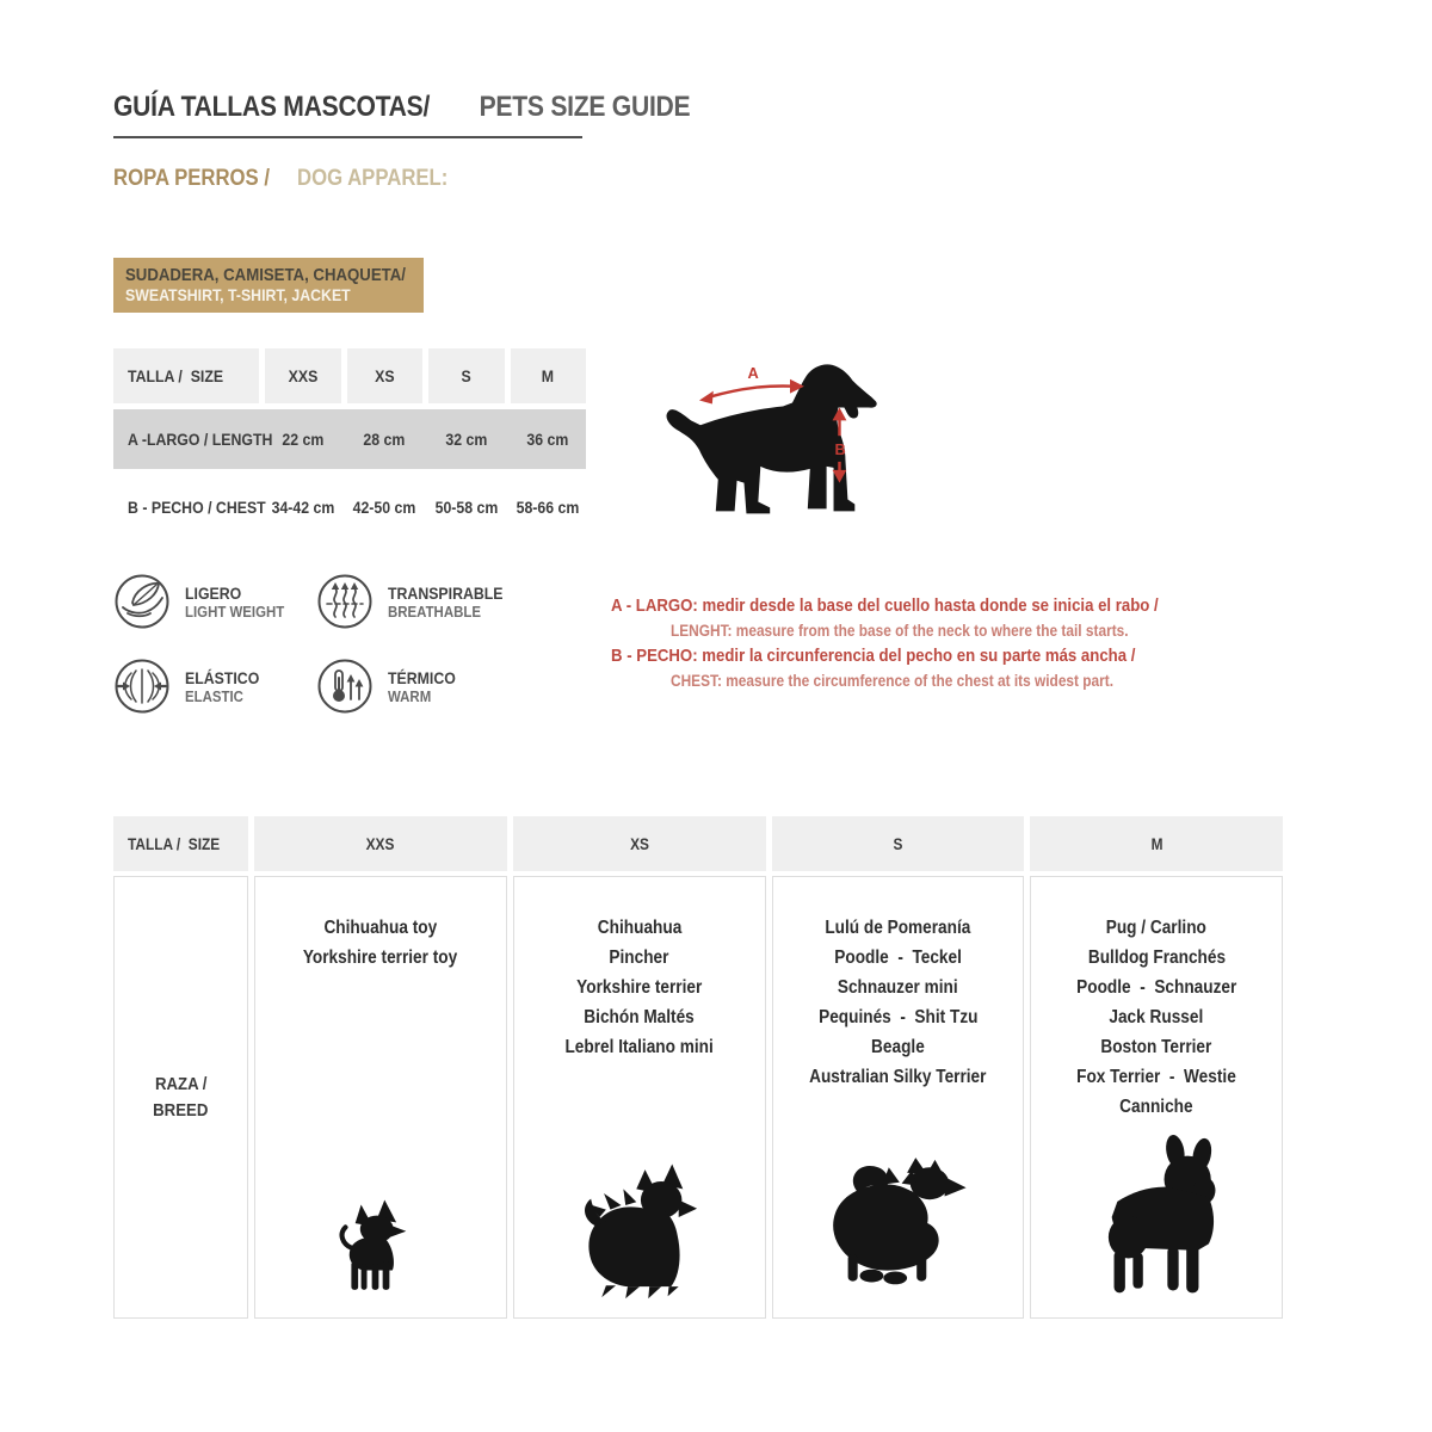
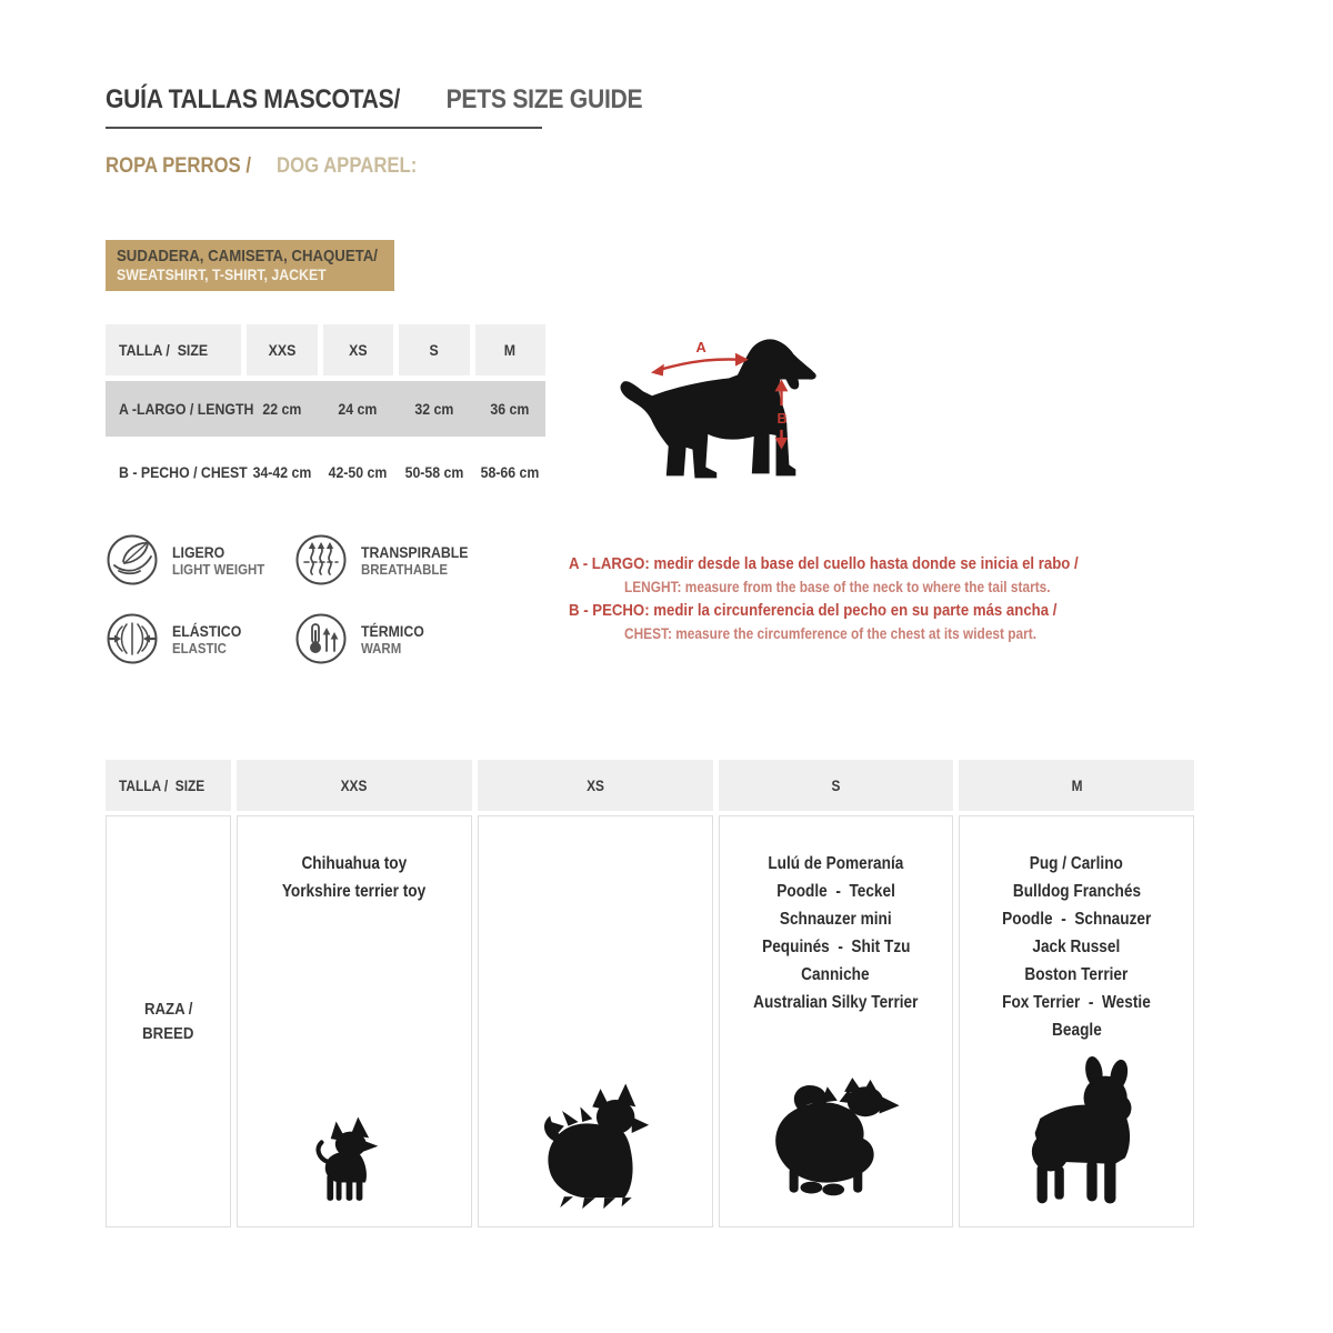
  GUÍA TALLAS MASCOTAS/ PETS SIZE GUIDE
  ROPA PERROS / DOG APPAREL:
  SUDADERA, CAMISETA, CHAQUETA/
  SWEATSHIRT, T-SHIRT, JACKET
  TALLA / SIZE
  XXS
  XS
  S
  M
  A -LARGO / LENGTH
  22 cm
- 28 cm
+ 24 cm
  32 cm
  36 cm
  B - PECHO / CHEST
  34-42 cm
  42-50 cm
  50-58 cm
  58-66 cm
  A
  B
  LIGERO
  LIGHT WEIGHT
  TRANSPIRABLE
  BREATHABLE
  ELÁSTICO
  ELASTIC
  TÉRMICO
  WARM
  A - LARGO: medir desde la base del cuello hasta donde se inicia el rabo /
  LENGHT: measure from the base of the neck to where the tail starts.
  B - PECHO: medir la circunferencia del pecho en su parte más ancha /
  CHEST: measure the circumference of the chest at its widest part.
  TALLA / SIZE
  XXS
  XS
  S
  M
  RAZA /
  BREED
  Chihuahua toy
  Yorkshire terrier toy
- Chihuahua
- Pincher
- Yorkshire terrier
- Bichón Maltés
- Lebrel Italiano mini
  Lulú de Pomeranía
  Poodle - Teckel
  Schnauzer mini
  Pequinés - Shit Tzu
- Beagle
+ Canniche
  Australian Silky Terrier
  Pug / Carlino
  Bulldog Franchés
  Poodle - Schnauzer
  Jack Russel
  Boston Terrier
  Fox Terrier - Westie
- Canniche
+ Beagle
